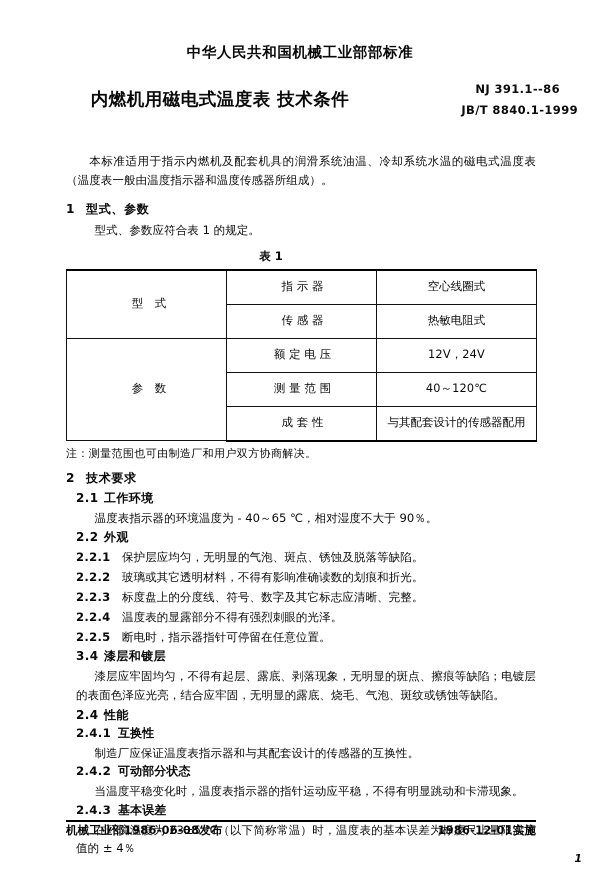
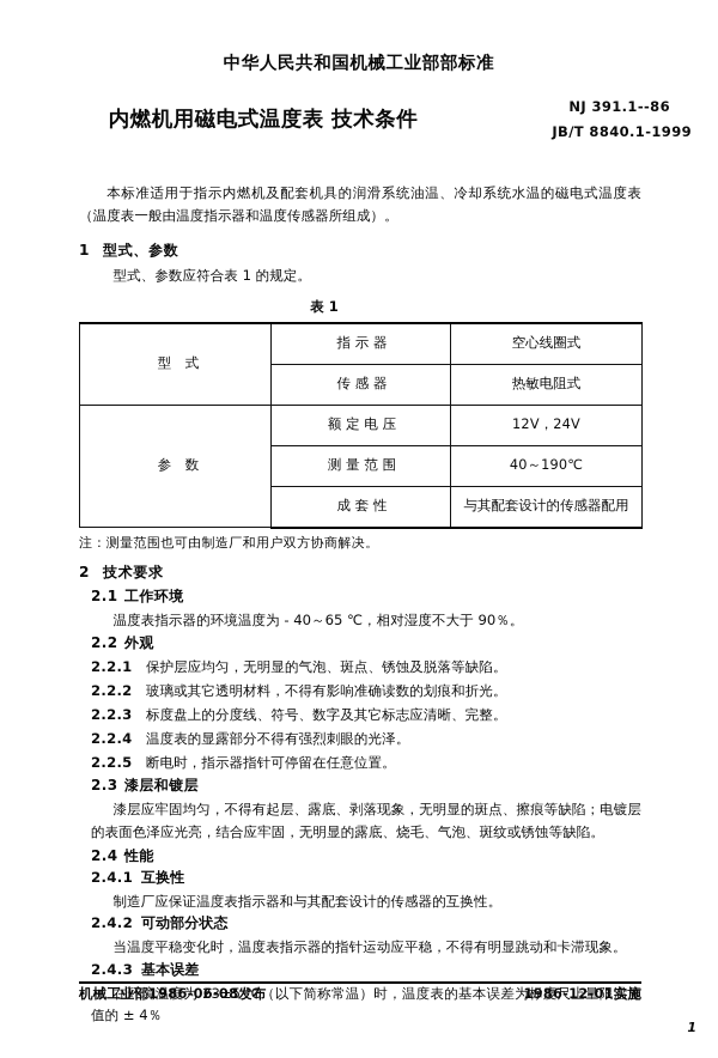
  中华人民共和国机械工业部部标准
  内燃机用磁电式温度表 技术条件
  NJ 391.1--86
  JB/T 8840.1-1999
  本标准适用于指示内燃机及配套机具的润滑系统油温、冷却系统水温的磁电式温度表（温度表一般由温度指示器和温度传感器所组成）。
  1 型式、参数
  型式、参数应符合表 1 的规定。
  表 1
  型 式	指 示 器	空心线圈式
  传 感 器	热敏电阻式
  参 数	额 定 电 压	12V，24V
- 测 量 范 围	40～120℃
+ 测 量 范 围	40～190℃
  成 套 性	与其配套设计的传感器配用
  注：测量范围也可由制造厂和用户双方协商解决。
  2 技术要求
  2.1 工作环境
  温度表指示器的环境温度为 - 40～65 ℃，相对湿度不大于 90％。
  2.2 外观
  2.2.1
  保护层应均匀，无明显的气泡、斑点、锈蚀及脱落等缺陷。
  2.2.2
  玻璃或其它透明材料，不得有影响准确读数的划痕和折光。
  2.2.3
  标度盘上的分度线、符号、数字及其它标志应清晰、完整。
  2.2.4
  温度表的显露部分不得有强烈刺眼的光泽。
  2.2.5
  断电时，指示器指针可停留在任意位置。
- 3.4 漆层和镀层
+ 2.3 漆层和镀层
  漆层应牢固均匀，不得有起层、露底、剥落现象，无明显的斑点、擦痕等缺陷；电镀层的表面色泽应光亮，结合应牢固，无明显的露底、烧毛、气泡、斑纹或锈蚀等缺陷。
  2.4 性能
  2.4.1 互换性
  制造厂应保证温度表指示器和与其配套设计的传感器的互换性。
  2.4.2 可动部分状态
  当温度平稳变化时，温度表指示器的指针运动应平稳，不得有明显跳动和卡滞现象。
  2.4.3 基本误差
  在环境温度为 23±5 ℃（以下简称常温）时，温度表的基本误差为标度尺上量限温度值的 ± 4％
  机械工业部1986-06-08发布
  1986-12-01实施
  1
